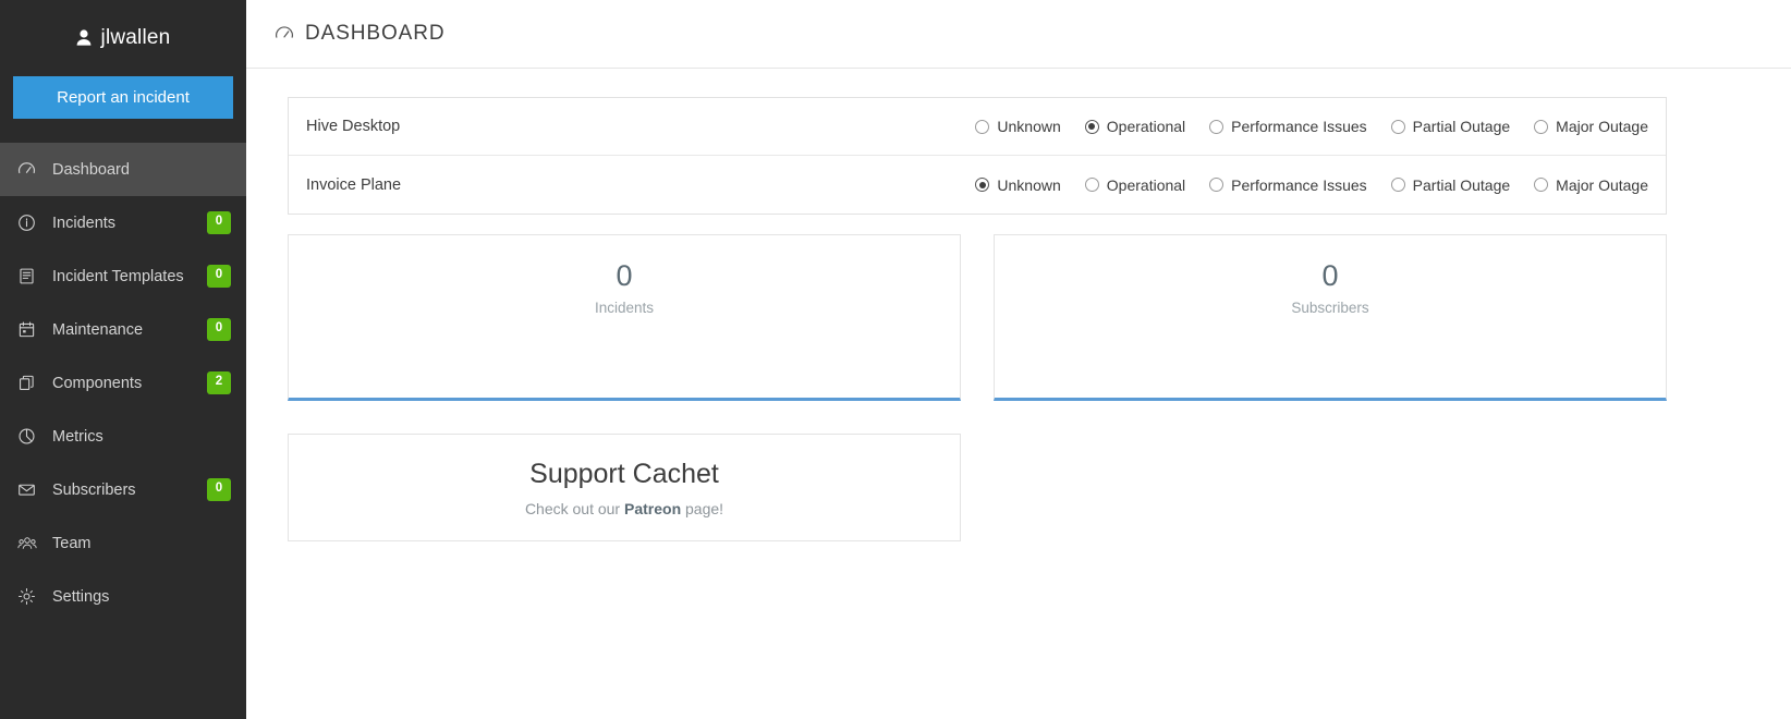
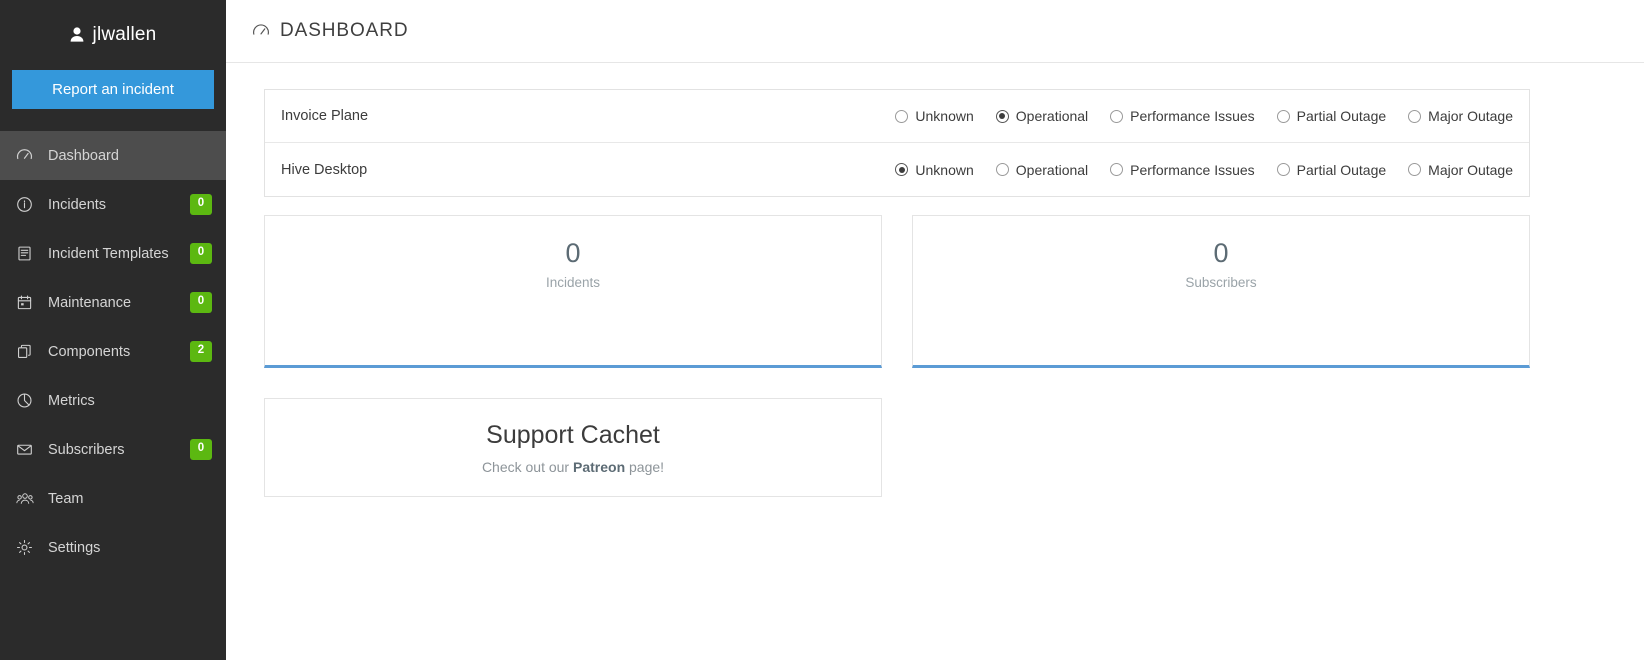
  jlwallen
  Report an incident
  Dashboard
  Incidents
  0
  Incident Templates
  0
  Maintenance
  0
  Components
  2
  Metrics
  Subscribers
  0
  Team
  Settings
  DASHBOARD
- Hive Desktop
+ Invoice Plane
  Unknown
  Operational
  Performance Issues
  Partial Outage
  Major Outage
- Invoice Plane
+ Hive Desktop
  Unknown
  Operational
  Performance Issues
  Partial Outage
  Major Outage
  0
  Incidents
  0
  Subscribers
  Support Cachet
  Check out our Patreon page!
